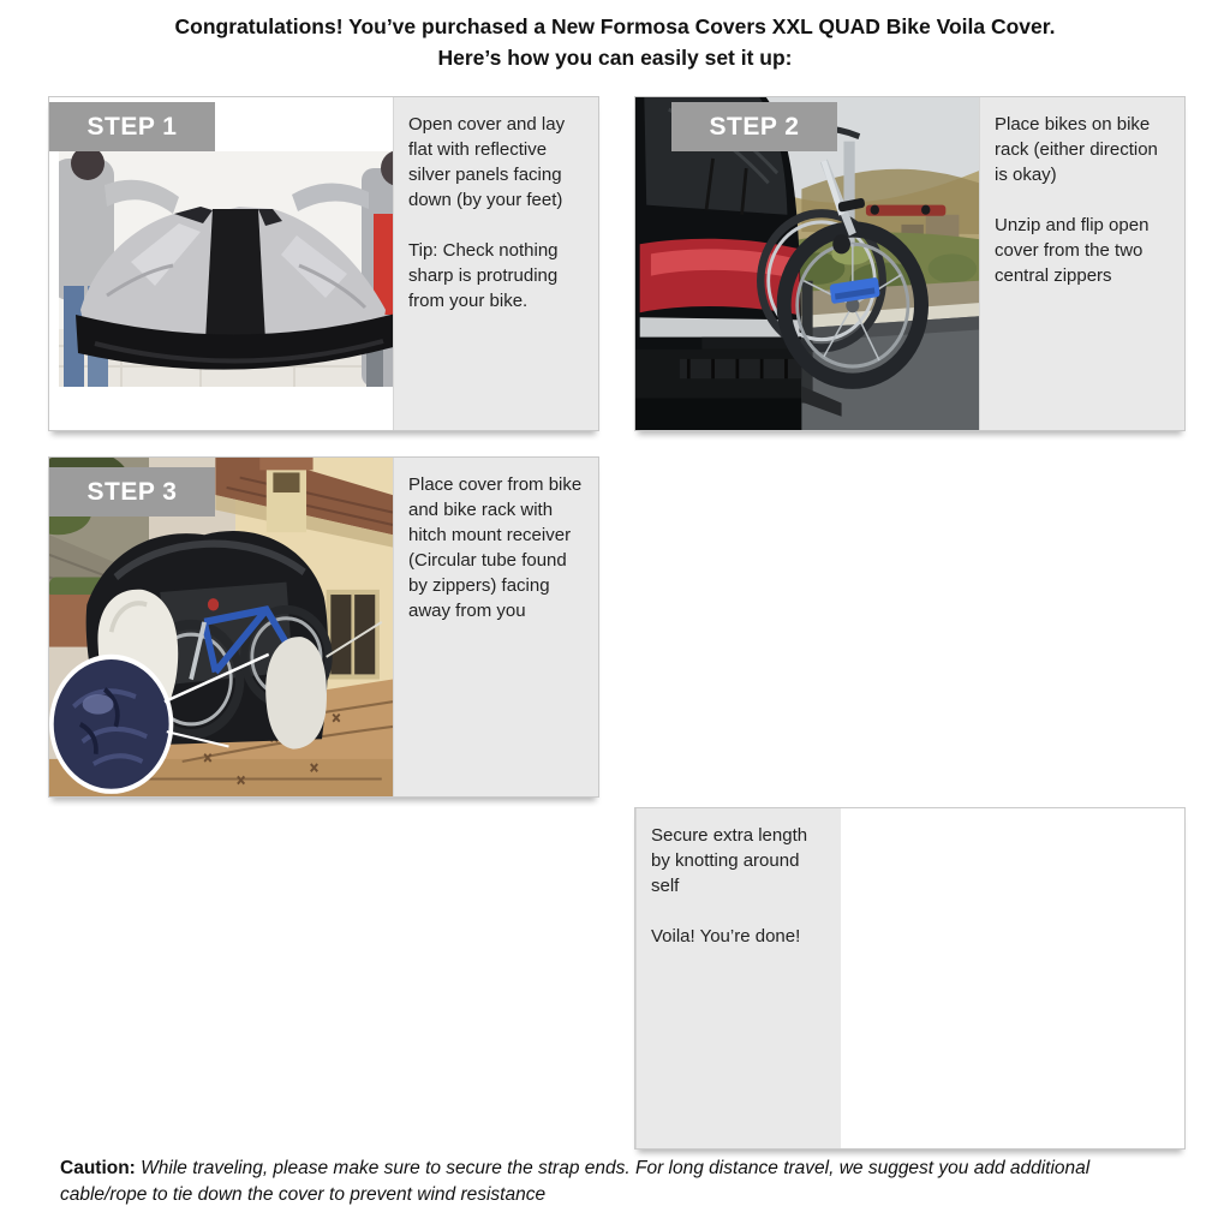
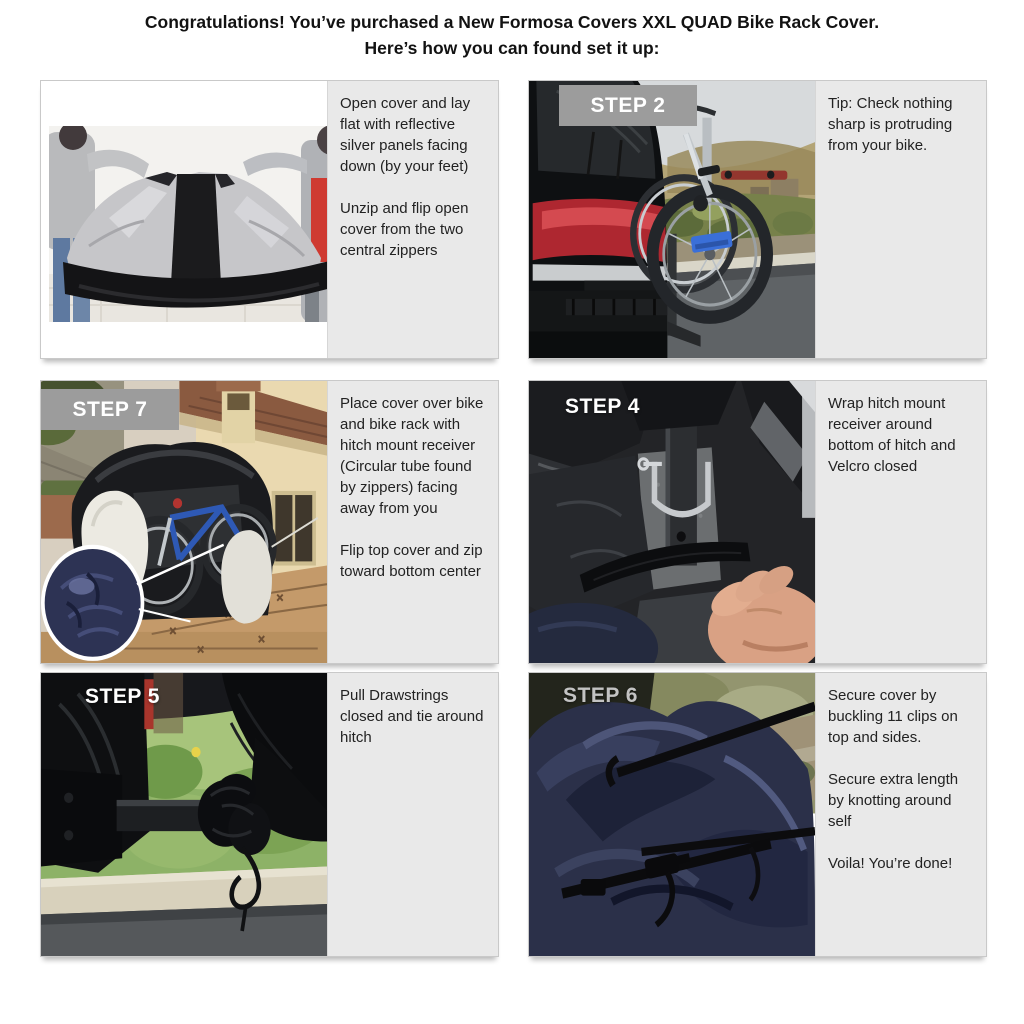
- Congratulations! You’ve purchased a New Formosa Covers XXL QUAD Bike Voila Cover.
+ Congratulations! You’ve purchased a New Formosa Covers XXL QUAD Bike Rack Cover.
- Here’s how you can easily set it up:
+ Here’s how you can found set it up:
- STEP 1
  Open cover and lay flat with reflective silver panels facing down (by your feet)
- Tip: Check nothing sharp is protruding from your bike.
+ Unzip and flip open cover from the two central zippers
  STEP 2
- Place bikes on bike rack (either direction is okay)
- Unzip and flip open cover from the two central zippers
+ Tip: Check nothing sharp is protruding from your bike.
- STEP 3
+ STEP 7
- Place cover from bike and bike rack with hitch mount receiver (Circular tube found by zippers) facing away from you
+ Place cover over bike and bike rack with hitch mount receiver (Circular tube found by zippers) facing away from you
+ Flip top cover and zip toward bottom center
+ STEP 4
+ Wrap hitch mount receiver around bottom of hitch and Velcro closed
+ STEP 5
+ Pull Drawstrings closed and tie around hitch
+ STEP 6
+ Secure cover by buckling 11 clips on top and sides.
  Secure extra length by knotting around self
  Voila! You’re done!
- Caution: While traveling, please make sure to secure the strap ends. For long distance travel, we suggest you add additional cable/rope to tie down the cover to prevent wind resistance
